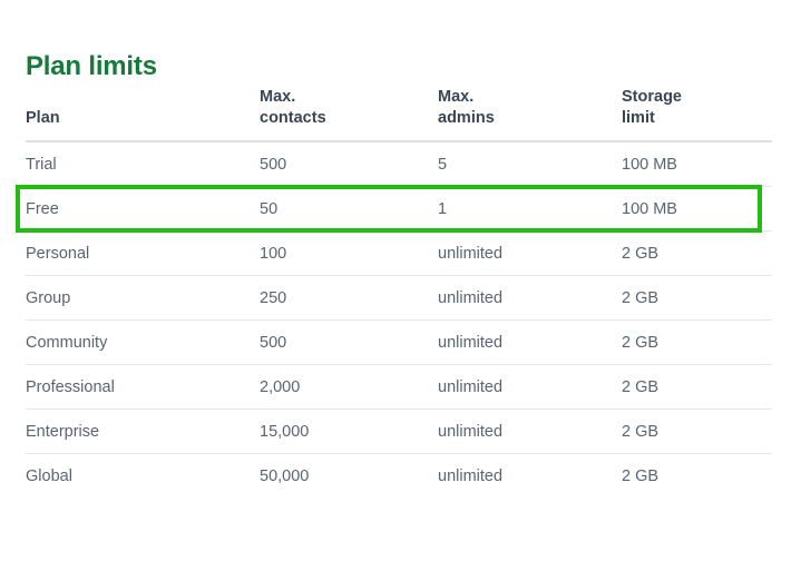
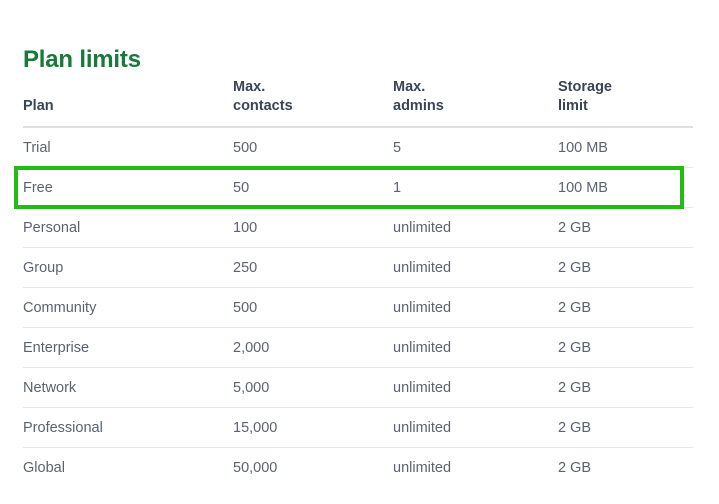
  Plan limits
  Plan	Max. contacts	Max. admins	Storage limit
  Trial	500	5	100 MB
  Free	50	1	100 MB
  Personal	100	unlimited	2 GB
  Group	250	unlimited	2 GB
  Community	500	unlimited	2 GB
- Professional	2,000	unlimited	2 GB
+ Enterprise	2,000	unlimited	2 GB
+ Network	5,000	unlimited	2 GB
- Enterprise	15,000	unlimited	2 GB
+ Professional	15,000	unlimited	2 GB
  Global	50,000	unlimited	2 GB
